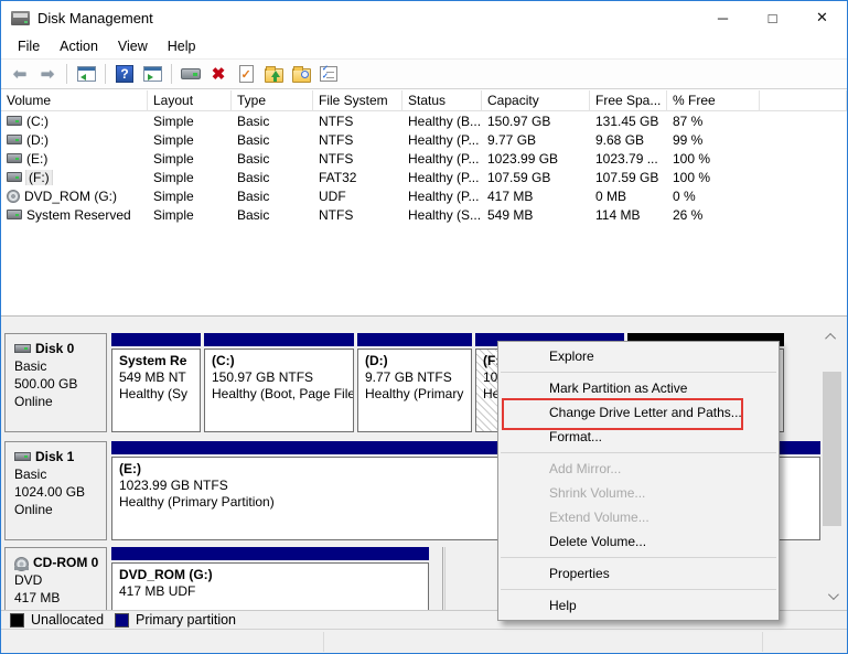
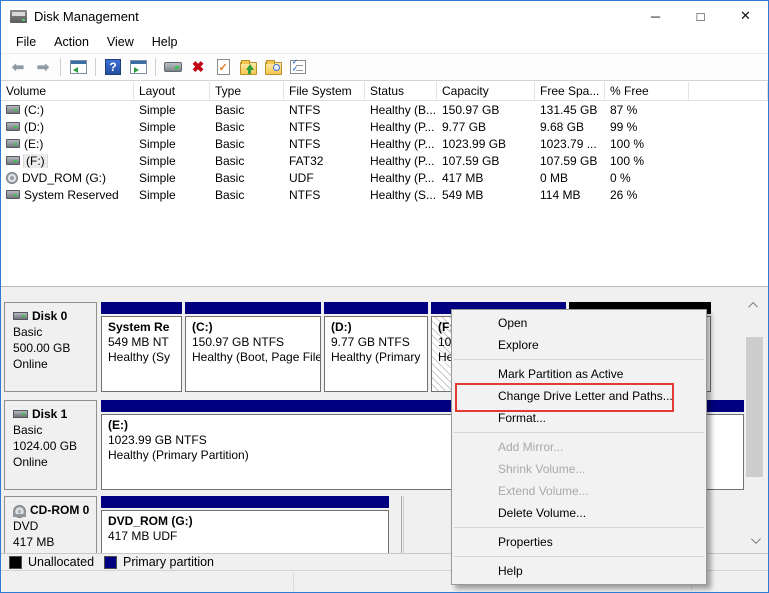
  Disk Management
  ─
  □
  ✕
  File
  Action
  View
  Help
  ⬅
  ➡
  ?
  ✖
  Volume
  Layout
  Type
  File System
  Status
  Capacity
  Free Spa...
  % Free
  (C:)
  Simple
  Basic
  NTFS
  Healthy (B...
  150.97 GB
  131.45 GB
  87 %
  (D:)
  Simple
  Basic
  NTFS
  Healthy (P...
  9.77 GB
  9.68 GB
  99 %
  (E:)
  Simple
  Basic
  NTFS
  Healthy (P...
  1023.99 GB
  1023.79 ...
  100 %
  (F:)
  Simple
  Basic
  FAT32
  Healthy (P...
  107.59 GB
  107.59 GB
  100 %
  DVD_ROM (G:)
  Simple
  Basic
  UDF
  Healthy (P...
  417 MB
  0 MB
  0 %
  System Reserved
  Simple
  Basic
  NTFS
  Healthy (S...
  549 MB
  114 MB
  26 %
  Disk 0
  Basic
  500.00 GB
  Online
  System Re
  549 MB NT
  Healthy (Sy
  (C:)
  150.97 GB NTFS
  Healthy (Boot, Page File
  (D:)
  9.77 GB NTFS
  Healthy (Primary
  Disk 1
  Basic
  1024.00 GB
  Online
  (E:)
  1023.99 GB NTFS
  Healthy (Primary Partition)
  CD-ROM 0
  DVD
  417 MB
  DVD_ROM (G:)
  417 MB UDF
  Unallocated
  Primary partition
+ Open
  Explore
  Mark Partition as Active
  Change Drive Letter and Paths...
  Format...
  Add Mirror...
  Shrink Volume...
  Extend Volume...
  Delete Volume...
  Properties
  Help
